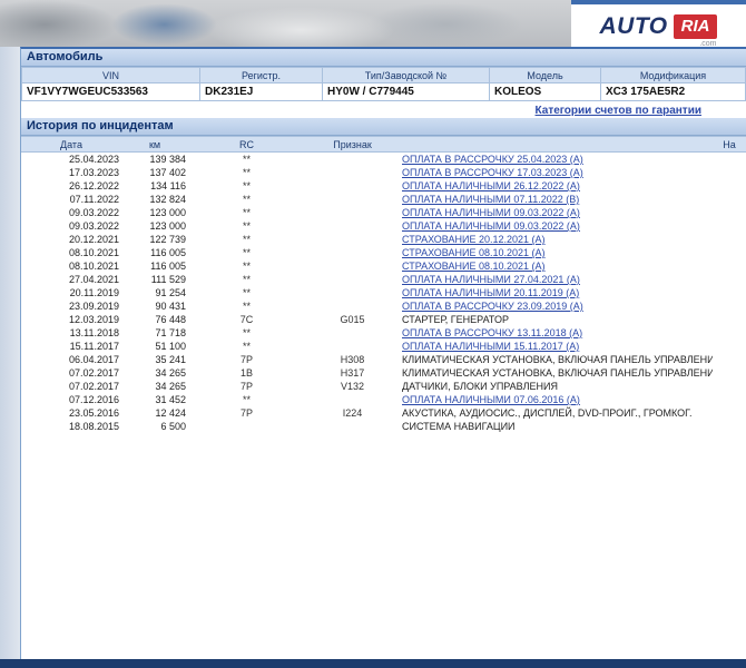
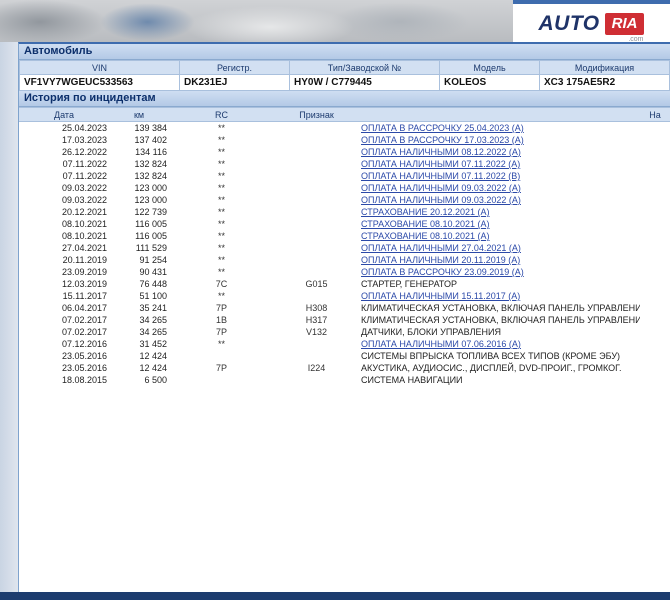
  AUTO
  RIA
  Автомобиль
  VIN	Регистр.	Тип/Заводской №	Модель	Модификация
  VF1VY7WGEUC533563	DK231EJ	HY0W / C779445	KOLEOS	XC3 175AE5R2
- Категории счетов по гарантии
  История по инцидентам
  Дата	км	RC	Признак		На
  25.04.2023	139 384	**		ОПЛАТА В РАССРОЧКУ 25.04.2023 (А)
  17.03.2023	137 402	**		ОПЛАТА В РАССРОЧКУ 17.03.2023 (А)
- 26.12.2022	134 116	**		ОПЛАТА НАЛИЧНЫМИ 26.12.2022 (А)
+ 26.12.2022	134 116	**		ОПЛАТА НАЛИЧНЫМИ 08.12.2022 (А)
+ 07.11.2022	132 824	**		ОПЛАТА НАЛИЧНЫМИ 07.11.2022 (А)
  07.11.2022	132 824	**		ОПЛАТА НАЛИЧНЫМИ 07.11.2022 (В)
  09.03.2022	123 000	**		ОПЛАТА НАЛИЧНЫМИ 09.03.2022 (А)
  09.03.2022	123 000	**		ОПЛАТА НАЛИЧНЫМИ 09.03.2022 (А)
  20.12.2021	122 739	**		СТРАХОВАНИЕ 20.12.2021 (А)
  08.10.2021	116 005	**		СТРАХОВАНИЕ 08.10.2021 (А)
  08.10.2021	116 005	**		СТРАХОВАНИЕ 08.10.2021 (А)
  27.04.2021	111 529	**		ОПЛАТА НАЛИЧНЫМИ 27.04.2021 (А)
  20.11.2019	91 254	**		ОПЛАТА НАЛИЧНЫМИ 20.11.2019 (А)
  23.09.2019	90 431	**		ОПЛАТА В РАССРОЧКУ 23.09.2019 (А)
  12.03.2019	76 448	7C	G015	СТАРТЕР, ГЕНЕРАТОР
- 13.11.2018	71 718	**		ОПЛАТА В РАССРОЧКУ 13.11.2018 (А)
  15.11.2017	51 100	**		ОПЛАТА НАЛИЧНЫМИ 15.11.2017 (А)
  06.04.2017	35 241	7P	H308	КЛИМАТИЧЕСКАЯ УСТАНОВКА, ВКЛЮЧАЯ ПАНЕЛЬ УПРАВЛЕНИ
  07.02.2017	34 265	1B	H317	КЛИМАТИЧЕСКАЯ УСТАНОВКА, ВКЛЮЧАЯ ПАНЕЛЬ УПРАВЛЕНИ
  07.02.2017	34 265	7P	V132	ДАТЧИКИ, БЛОКИ УПРАВЛЕНИЯ
  07.12.2016	31 452	**		ОПЛАТА НАЛИЧНЫМИ 07.06.2016 (А)
+ 23.05.2016	12 424			СИСТЕМЫ ВПРЫСКА ТОПЛИВА ВСЕХ ТИПОВ (КРОМЕ ЭБУ)
  23.05.2016	12 424	7P	I224	АКУСТИКА, АУДИОСИС., ДИСПЛЕЙ, DVD-ПРОИГ., ГРОМКОГ.
  18.08.2015	6 500			СИСТЕМА НАВИГАЦИИ
